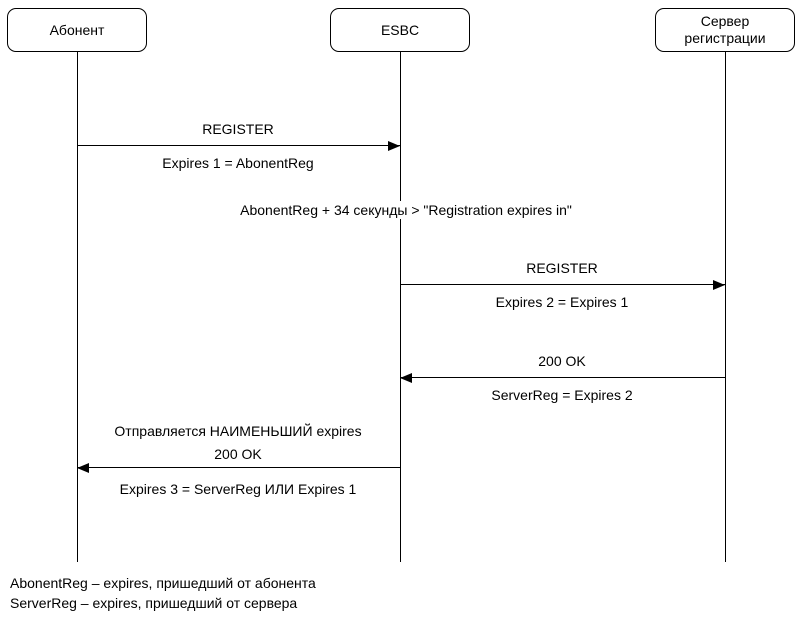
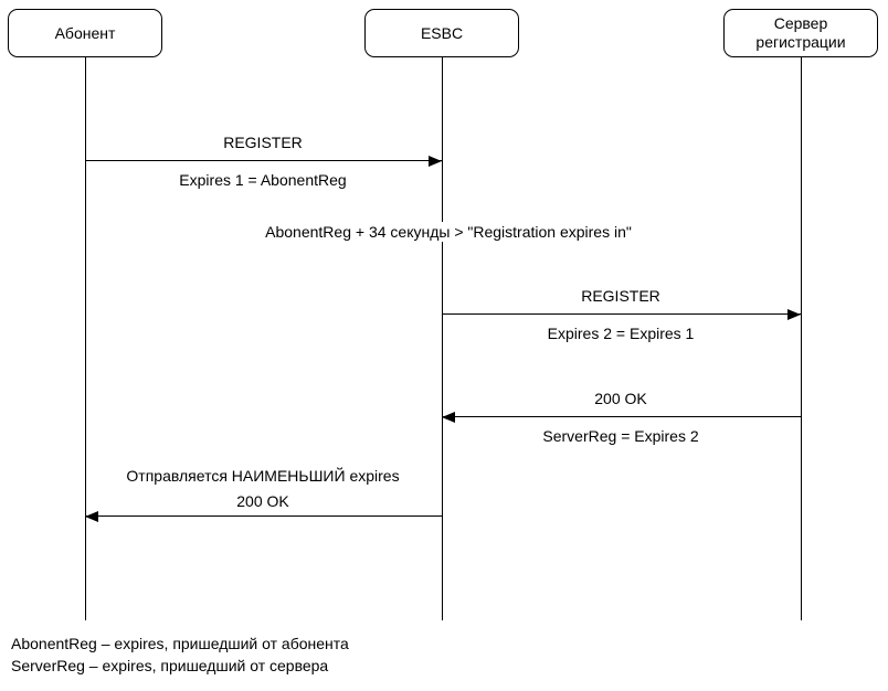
  Абонент
  ESBC
  Сервер
  регистрации
  REGISTER
  Expires 1 = AbonentReg
  AbonentReg + 34 секунды > "Registration expires in"
  REGISTER
  Expires 2 = Expires 1
  200 OK
  ServerReg = Expires 2
  Отправляется НАИМЕНЬШИЙ expires
  200 OK
- Expires 3 = ServerReg ИЛИ Expires 1
  AbonentReg – expires, пришедший от абонента
  ServerReg – expires, пришедший от сервера
